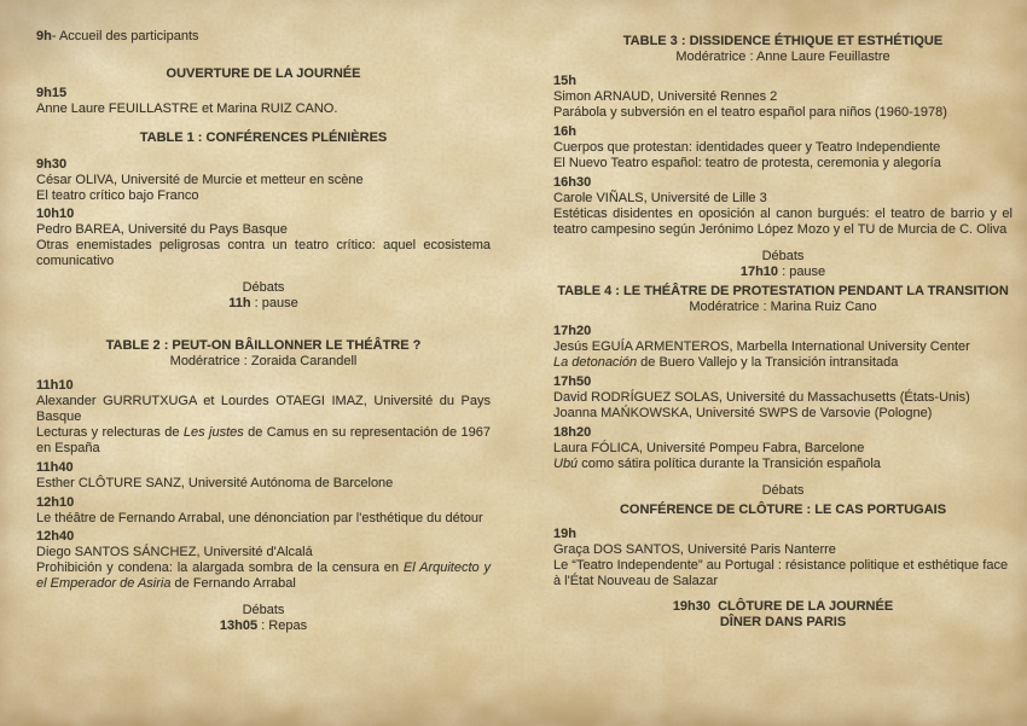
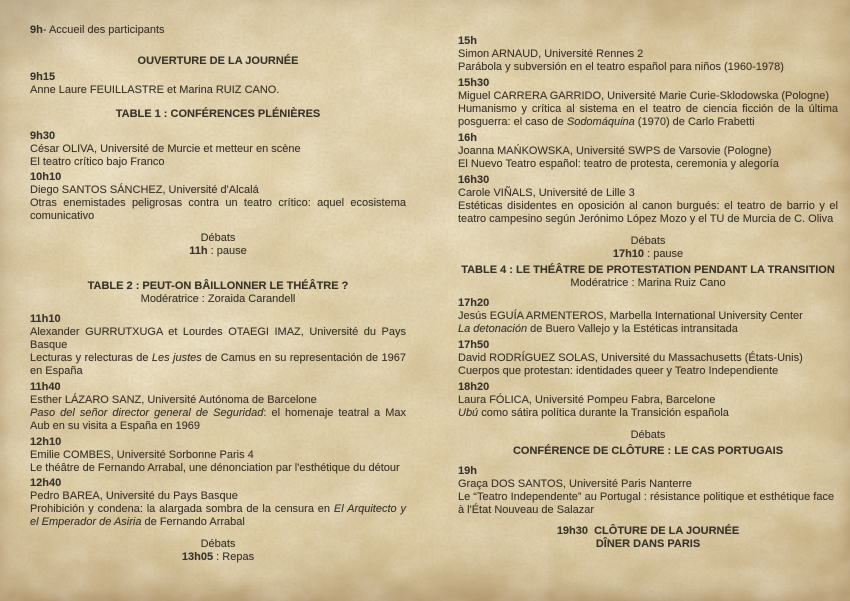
  9h- Accueil des participants
  OUVERTURE DE LA JOURNÉE
  9h15
  Anne Laure FEUILLASTRE et Marina RUIZ CANO.
  TABLE 1 : CONFÉRENCES PLÉNIÈRES
  9h30
  César OLIVA, Université de Murcie et metteur en scène
  El teatro crítico bajo Franco
  10h10
- Pedro BAREA, Université du Pays Basque
+ Diego SANTOS SÁNCHEZ, Université d'Alcalá
  Otras enemistades peligrosas contra un teatro crítico: aquel ecosistema comunicativo
  Débats
  11h : pause
  TABLE 2 : PEUT-ON BÂILLONNER LE THÉÂTRE ?
  Modératrice : Zoraida Carandell
  11h10
  Alexander GURRUTXUGA et Lourdes OTAEGI IMAZ, Université du Pays Basque
  Lecturas y relecturas de Les justes de Camus en su representación de 1967 en España
  11h40
- Esther CLÔTURE SANZ, Université Autónoma de Barcelone
+ Esther LÁZARO SANZ, Université Autónoma de Barcelone
+ Paso del señor director general de Seguridad: el homenaje teatral a Max Aub en su visita a España en 1969
  12h10
+ Emilie COMBES, Université Sorbonne Paris 4
  Le théâtre de Fernando Arrabal, une dénonciation par l'esthétique du détour
  12h40
- Diego SANTOS SÁNCHEZ, Université d'Alcalá
+ Pedro BAREA, Université du Pays Basque
  Prohibición y condena: la alargada sombra de la censura en El Arquitecto y el Emperador de Asiria de Fernando Arrabal
  Débats
  13h05 : Repas
- TABLE 3 : DISSIDENCE ÉTHIQUE ET ESTHÉTIQUE
- Modératrice : Anne Laure Feuillastre
  15h
  Simon ARNAUD, Université Rennes 2
  Parábola y subversión en el teatro español para niños (1960-1978)
+ 15h30
+ Miguel CARRERA GARRIDO, Université Marie Curie-Sklodowska (Pologne)
+ Humanismo y crítica al sistema en el teatro de ciencia ficción de la última posguerra: el caso de Sodomáquina (1970) de Carlo Frabetti
  16h
- Cuerpos que protestan: identidades queer y Teatro Independiente
+ Joanna MAŃKOWSKA, Université SWPS de Varsovie (Pologne)
  El Nuevo Teatro español: teatro de protesta, ceremonia y alegoría
  16h30
  Carole VIÑALS, Université de Lille 3
  Estéticas disidentes en oposición al canon burgués: el teatro de barrio y el teatro campesino según Jerónimo López Mozo y el TU de Murcia de C. Oliva
  Débats
  17h10 : pause
  TABLE 4 : LE THÉÂTRE DE PROTESTATION PENDANT LA TRANSITION
  Modératrice : Marina Ruiz Cano
  17h20
  Jesús EGUÍA ARMENTEROS, Marbella International University Center
- La detonación de Buero Vallejo y la Transición intransitada
+ La detonación de Buero Vallejo y la Estéticas intransitada
  17h50
  David RODRÍGUEZ SOLAS, Université du Massachusetts (États-Unis)
- Joanna MAŃKOWSKA, Université SWPS de Varsovie (Pologne)
+ Cuerpos que protestan: identidades queer y Teatro Independiente
  18h20
  Laura FÓLICA, Université Pompeu Fabra, Barcelone
  Ubú como sátira política durante la Transición española
  Débats
  CONFÉRENCE DE CLÔTURE : LE CAS PORTUGAIS
  19h
  Graça DOS SANTOS, Université Paris Nanterre
  Le “Teatro Independente” au Portugal : résistance politique et esthétique face à l'État Nouveau de Salazar
  19h30 CLÔTURE DE LA JOURNÉE
  DÎNER DANS PARIS
